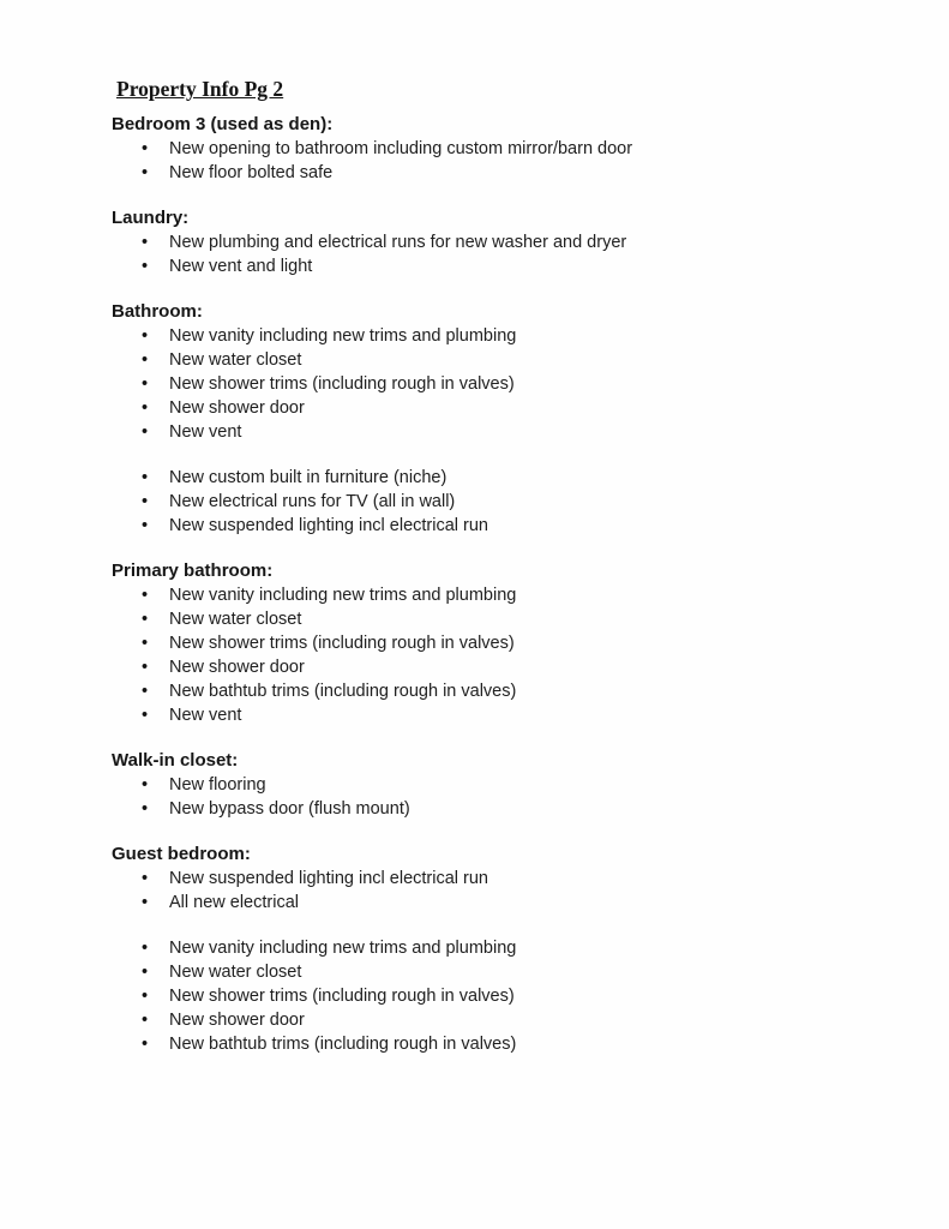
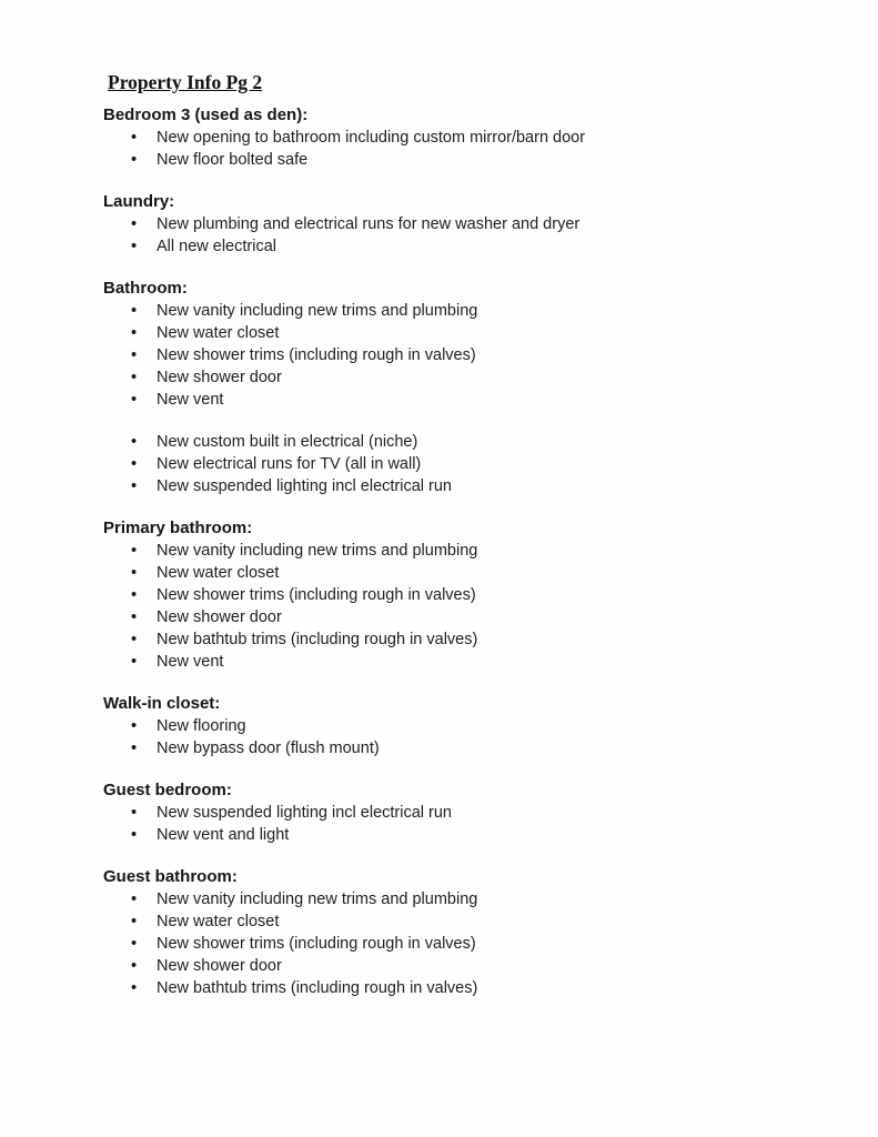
  Property Info Pg 2
  Bedroom 3 (used as den):
  •
  New opening to bathroom including custom mirror/barn door
  •
  New floor bolted safe
  Laundry:
  •
  New plumbing and electrical runs for new washer and dryer
  •
- New vent and light
+ All new electrical
  Bathroom:
  •
  New vanity including new trims and plumbing
  •
  New water closet
  •
  New shower trims (including rough in valves)
  •
  New shower door
  •
  New vent
  •
- New custom built in furniture (niche)
+ New custom built in electrical (niche)
  •
  New electrical runs for TV (all in wall)
  •
  New suspended lighting incl electrical run
  Primary bathroom:
  •
  New vanity including new trims and plumbing
  •
  New water closet
  •
  New shower trims (including rough in valves)
  •
  New shower door
  •
  New bathtub trims (including rough in valves)
  •
  New vent
  Walk-in closet:
  •
  New flooring
  •
  New bypass door (flush mount)
  Guest bedroom:
  •
  New suspended lighting incl electrical run
  •
- All new electrical
+ New vent and light
+ Guest bathroom:
  •
  New vanity including new trims and plumbing
  •
  New water closet
  •
  New shower trims (including rough in valves)
  •
  New shower door
  •
  New bathtub trims (including rough in valves)
